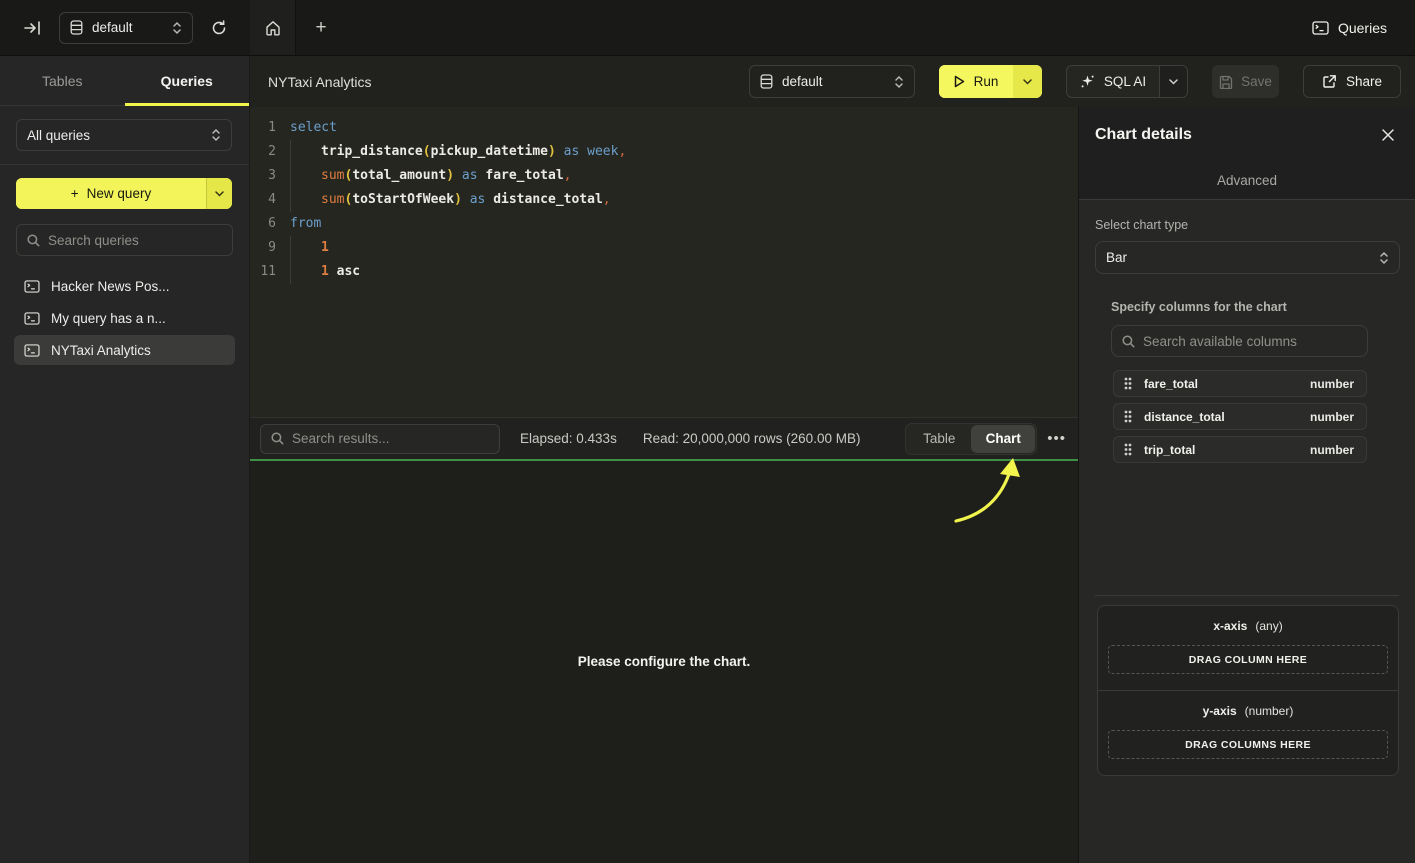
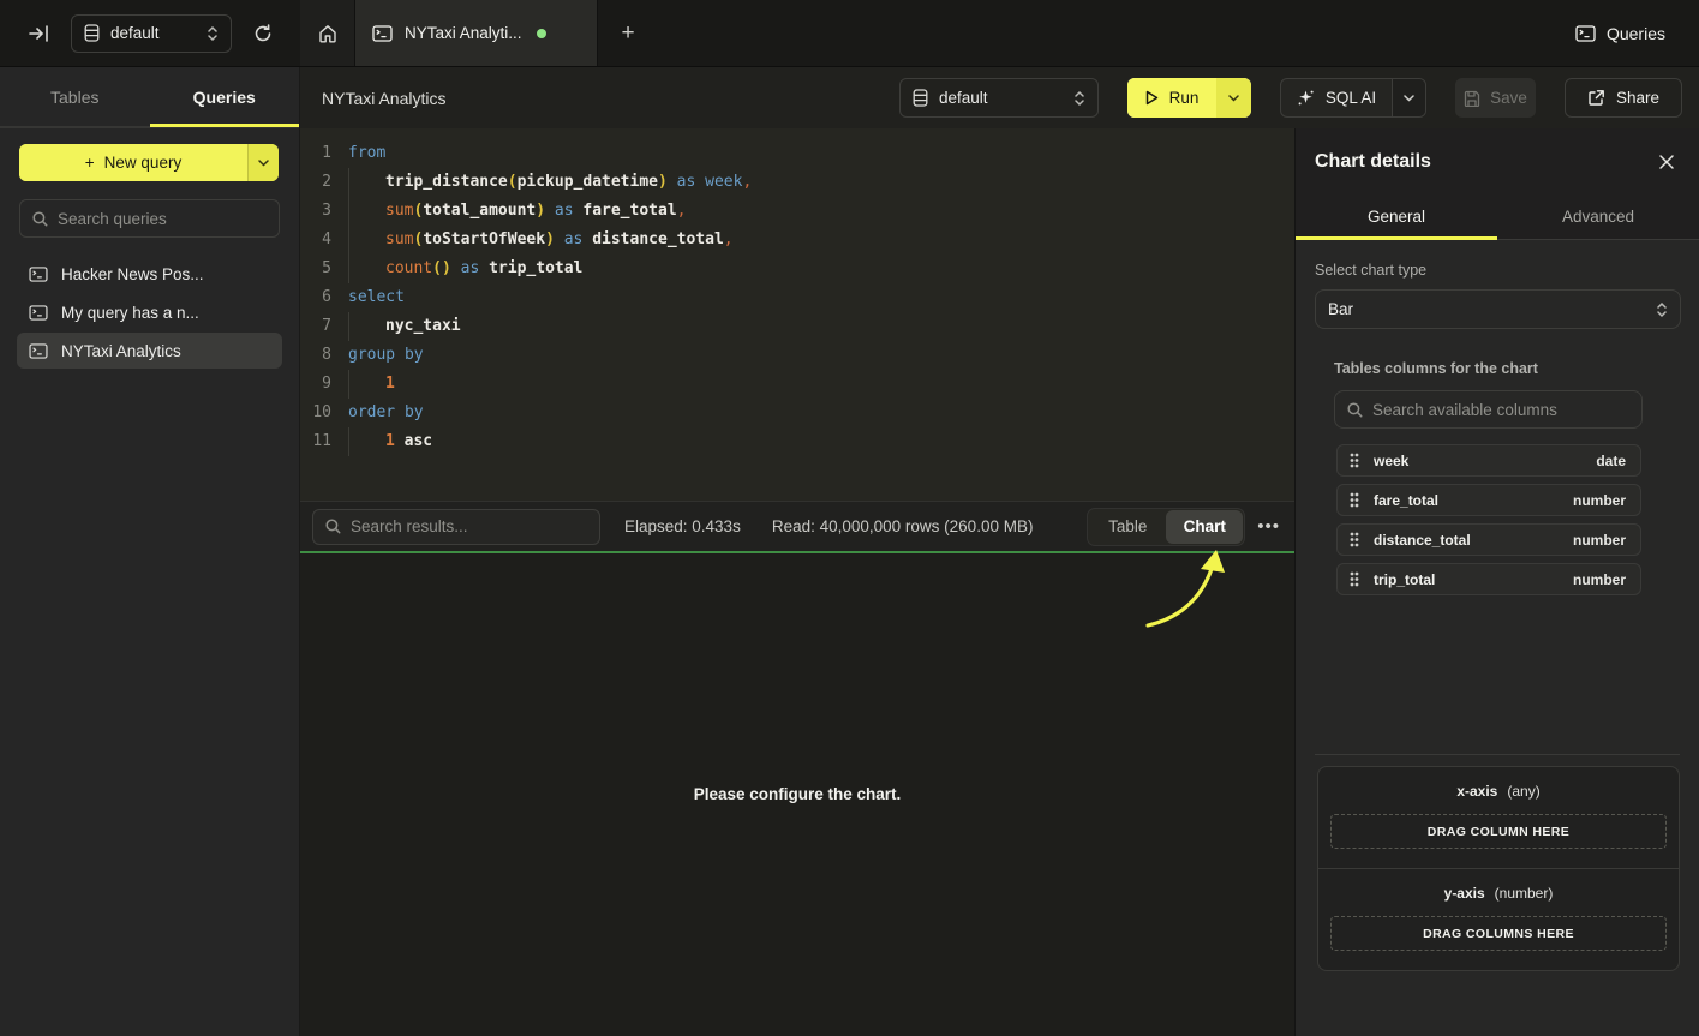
  default
+ NYTaxi Analyti...
  +
  Queries
  Tables
  Queries
- All queries
  +
  New query
  Search queries
  Hacker News Pos...
  My query has a n...
  NYTaxi Analytics
  NYTaxi Analytics
  default
  Run
  SQL AI
  Save
  Share
  1
- select
+ from
  2
  trip_distance(pickup_datetime) as week,
  3
  sum(total_amount) as fare_total,
  4
  sum(toStartOfWeek) as distance_total,
+ 5
+ count() as trip_total
  6
- from
+ select
+ 7
+ nyc_taxi
+ 8
+ group by
  9
  1
+ 10
+ order by
  11
  1 asc
  Search results...
  Elapsed: 0.433s
- Read: 20,000,000 rows (260.00 MB)
+ Read: 40,000,000 rows (260.00 MB)
  Table
  Chart
  •••
  Please configure the chart.
  Chart details
+ General
  Advanced
  Select chart type
  Bar
- Specify columns for the chart
+ Tables columns for the chart
  Search available columns
+ week
+ date
  fare_total
  number
  distance_total
  number
  trip_total
  number
  x-axis (any)
  DRAG COLUMN HERE
  y-axis (number)
  DRAG COLUMNS HERE
